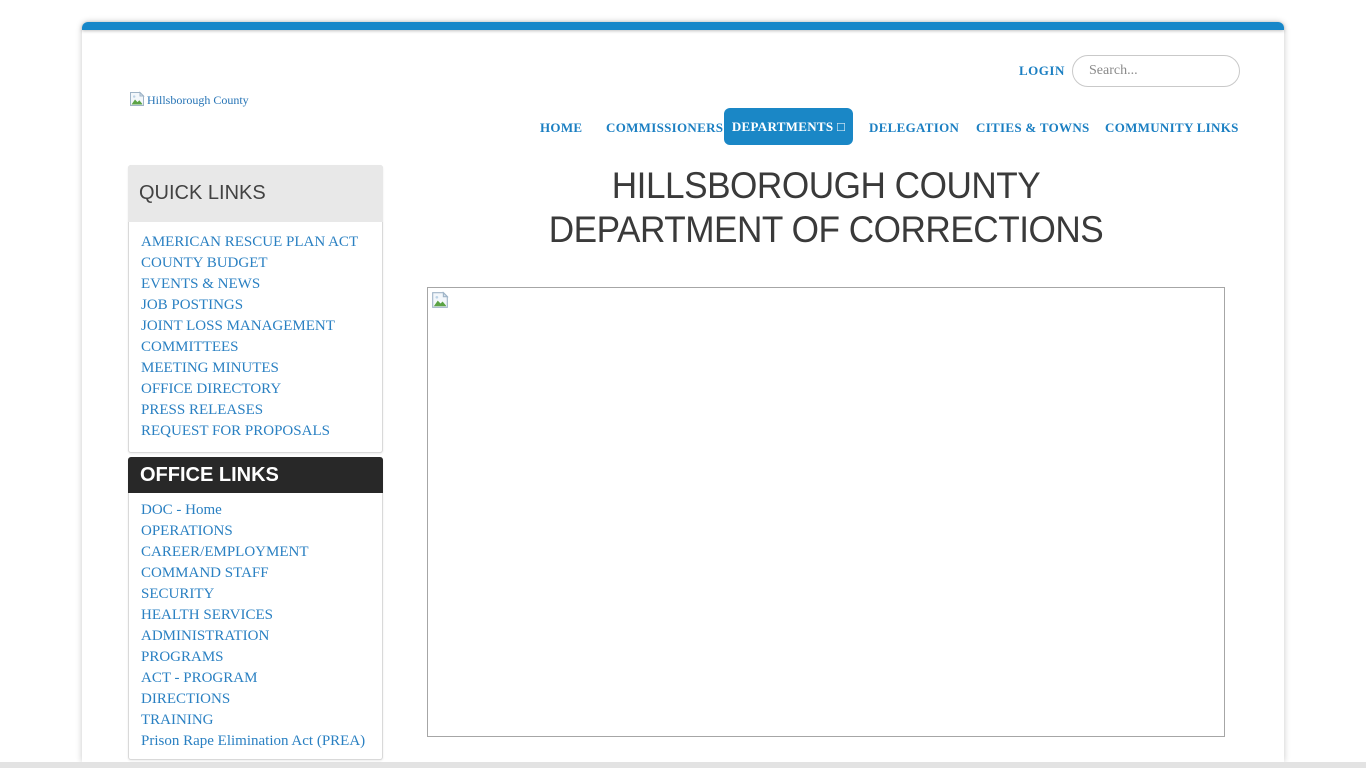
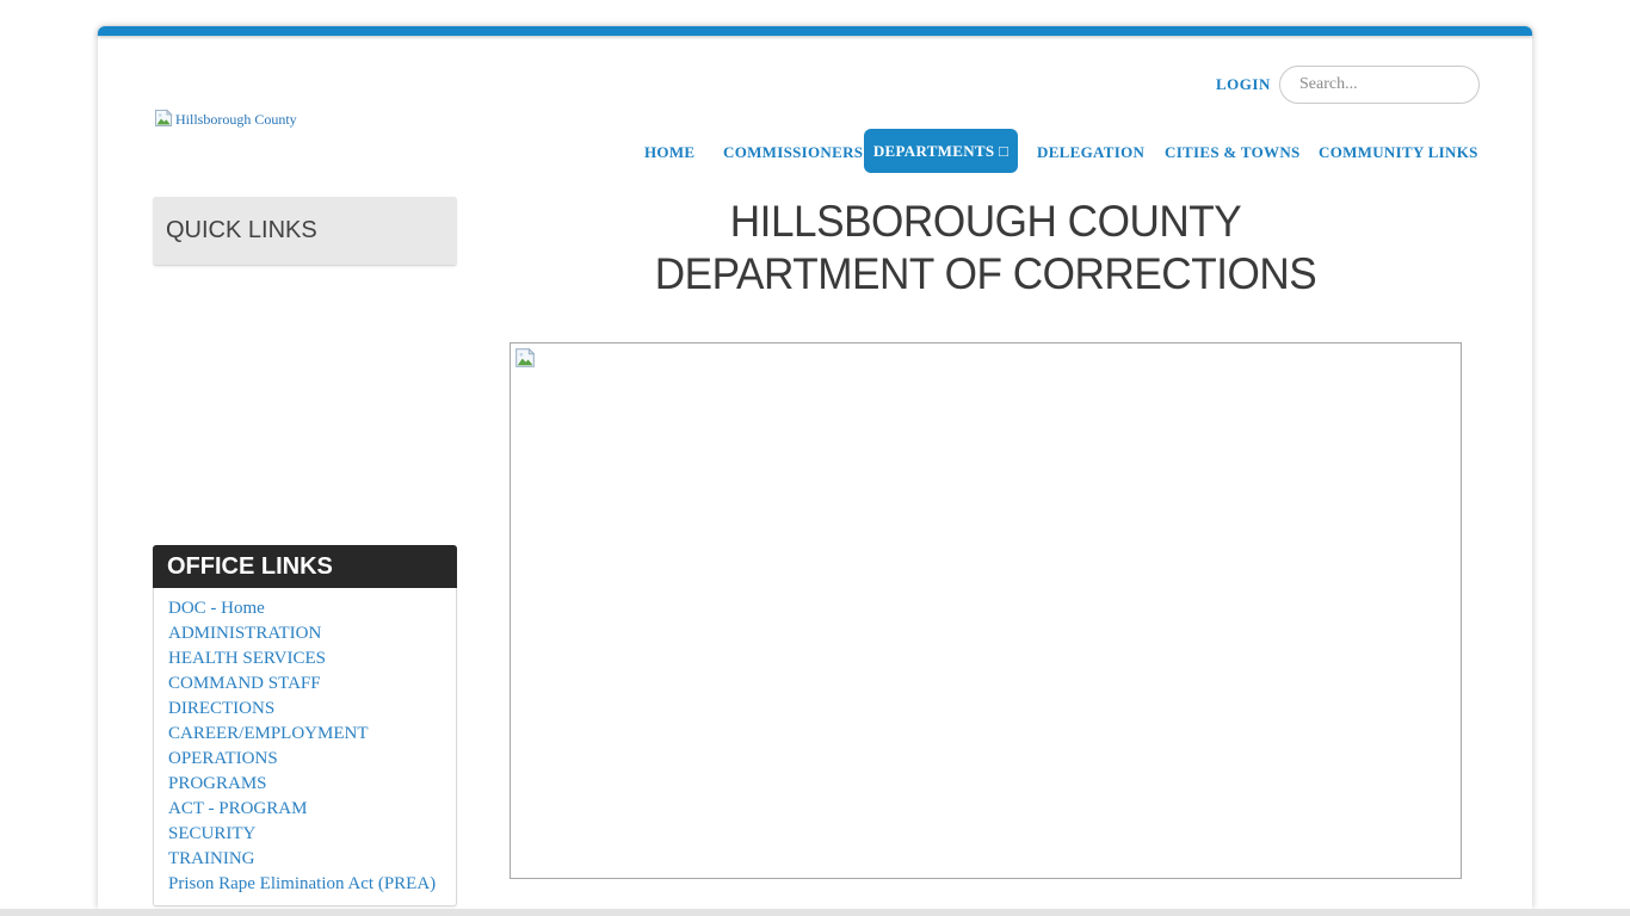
  Hillsborough County
  LOGIN
  Search...
  HOME
  COMMISSIONERS
  DEPARTMENTS □
  DELEGATION
  CITIES & TOWNS
  COMMUNITY LINKS
  QUICK LINKS
- AMERICAN RESCUE PLAN ACT
- COUNTY BUDGET
- EVENTS & NEWS
- JOB POSTINGS
- JOINT LOSS MANAGEMENT COMMITTEES
- MEETING MINUTES
- OFFICE DIRECTORY
- PRESS RELEASES
- REQUEST FOR PROPOSALS
  OFFICE LINKS
  DOC - Home
- OPERATIONS
+ ADMINISTRATION
- CAREER/EMPLOYMENT
+ HEALTH SERVICES
  COMMAND STAFF
- SECURITY
+ DIRECTIONS
- HEALTH SERVICES
+ CAREER/EMPLOYMENT
- ADMINISTRATION
+ OPERATIONS
  PROGRAMS
  ACT - PROGRAM
- DIRECTIONS
+ SECURITY
  TRAINING
  Prison Rape Elimination Act (PREA)
  HILLSBOROUGH COUNTY
  DEPARTMENT OF CORRECTIONS
